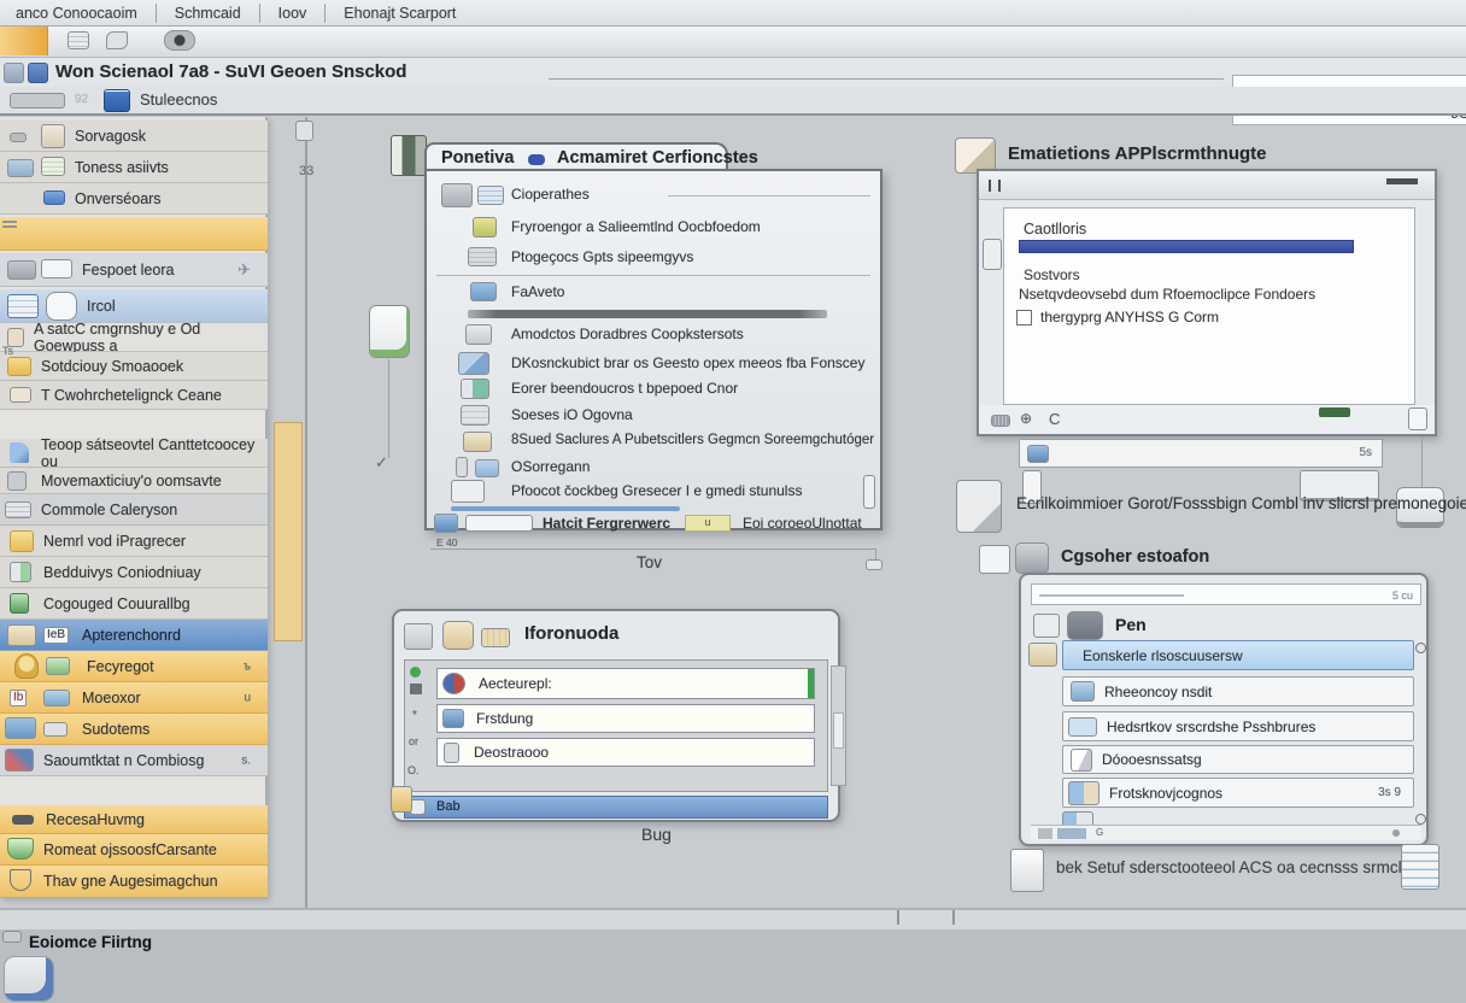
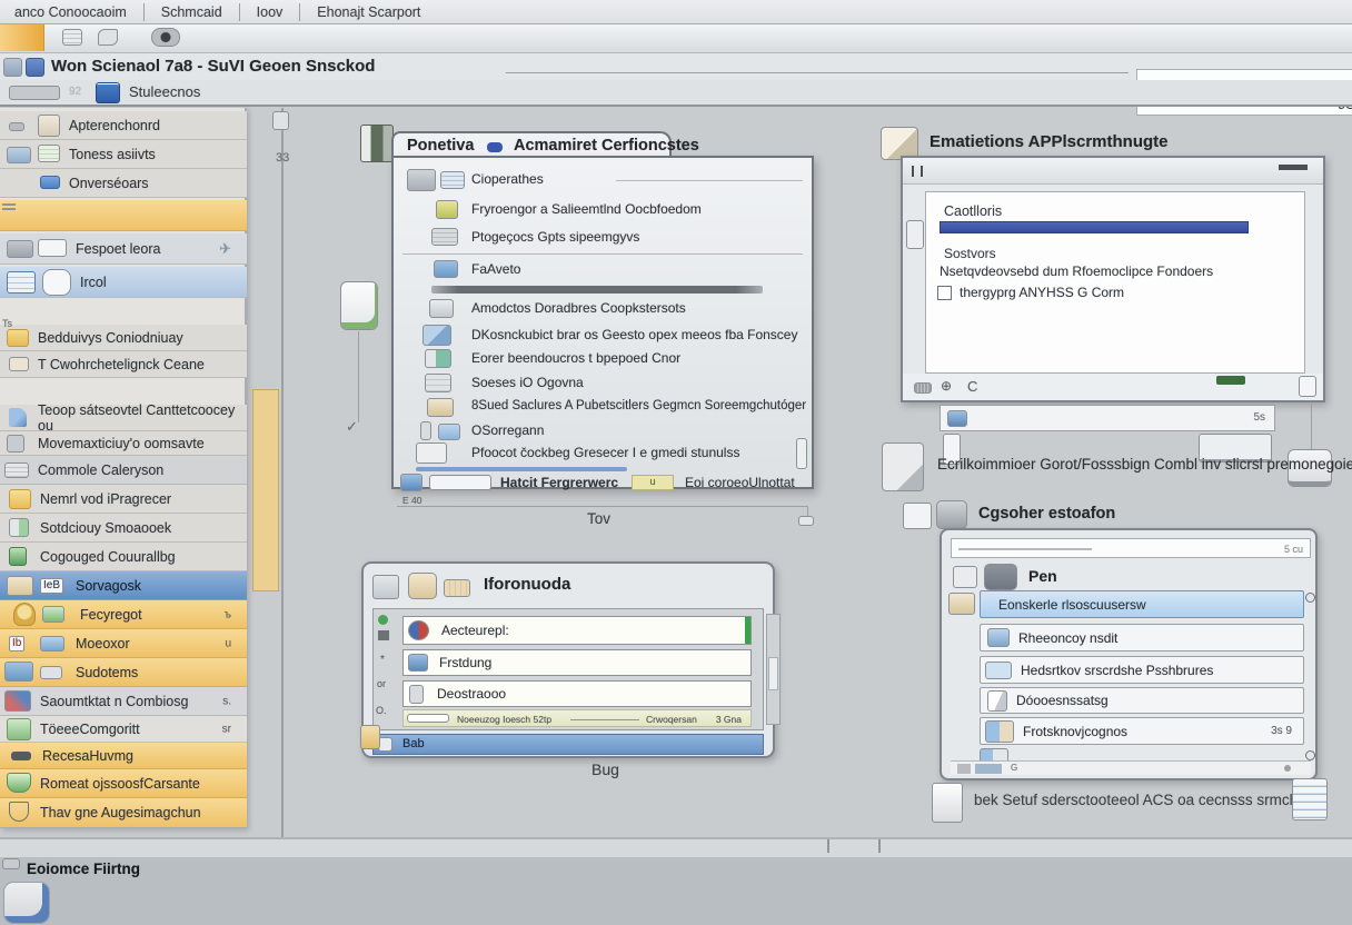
  anco Conoocaoim
  Schmcaid
  Ioov
  Ehonajt Scarport
  Won Scienaol 7a8 - SuVI Geoen Snsckod
  92
  Stuleecnos
- Sorvagosk
+ Apterenchonrd
  Toness asiivts
  Onverséoars
  Fespoet leora
  ✈
  Ircol
- A satcC cmgrnshuy e Od Goewpuss a
- Sotdciouy Smoaooek
+ Bedduivys Coniodniuay
  T Cwohrchetelignck Ceane
  Teoop sátseovtel Canttetcoocey ou
  Movemaxticiuy'o oomsavte
  Commole Caleryson
  Nemrl vod iPragrecer
- Bedduivys Coniodniuay
+ Sotdciouy Smoaooek
  Cogouged Couurallbg
  IeB
- Apterenchonrd
+ Sorvagosk
  Fecyregot
  ъ
  Ib
  Moeoxor
  u
  Sudotems
  Saoumtktat n Combiosg
  s.
+ TöeeeComgoritt
+ sr
  RecesaHuvmg
  Romeat ojssoosfCarsante
  Thav gne Augesimagchun
  Ts
  33
  ✓
  Ponetiva
  Acmamiret Cerfioncstes
  Cioperathes
  Fryroengor a Salieemtlnd Oocbfoedom
  Ptogeçocs Gpts sipeemgyvs
  FaAveto
  Amodctos Doradbres Coopkstersots
  DKosnckubict brar os Geesto opex meeos fba Fonscey
  Eorer beendoucros t bpepoed Cnor
  Soeses iO Ogovna
  8Sued Saclures A Pubetscitlers Gegmcn Soreemgchutóger
  OSorregann
  Pfoocot čockbeg Gresecer I e gmedi stunulss
  Hatcit Fergrerwerc
  u
  Eoi coroeoUlnottat
  E 40
  Tov
  Iforonuoda
  *
  or
  O.
  Aecteurepl:
  Frstdung
  Deostraooo
+ Noeeuzog Ioesch 52tp
+ Crwoqersan
+ 3 Gna
  Bab
  Bug
  Ematietions APPlscrmthnugte
  Caotlloris
  Sostvors
  Nsetqvdeovsebd dum Rfoemoclipce Fondoers
  thergyprg ANYHSS G Corm
  ⊕
  C
  5s
  Ecrilkoimmioer Gorot/Fosssbign Combl inv slicrsl premonegoie
  Cgsoher estoafon
  5 cu
  Pen
  Eonskerle rlsoscuusersw
  Rheeoncoy nsdit
  Hedsrtkov srscrdshe Psshbrures
  Dóooesnssatsg
  Frotsknovjcognos
  3s 9
  G
  bek Setuf sdersctooteeol ACS oa cecnsss srmc
  Eoiomce Fiirtng
